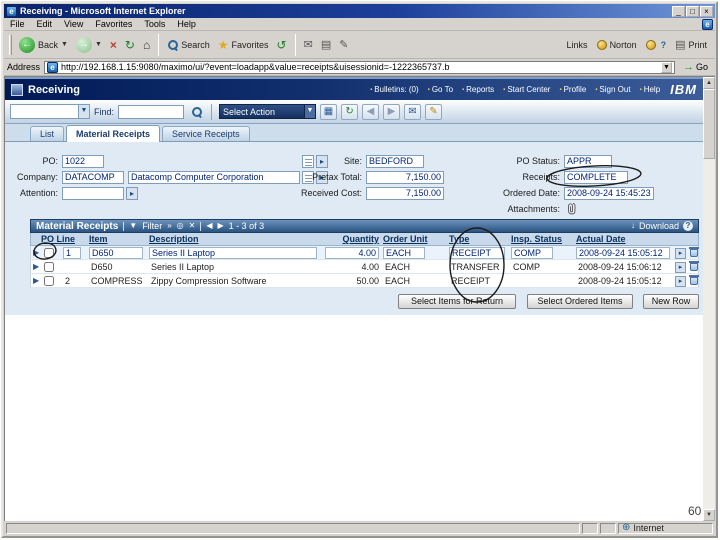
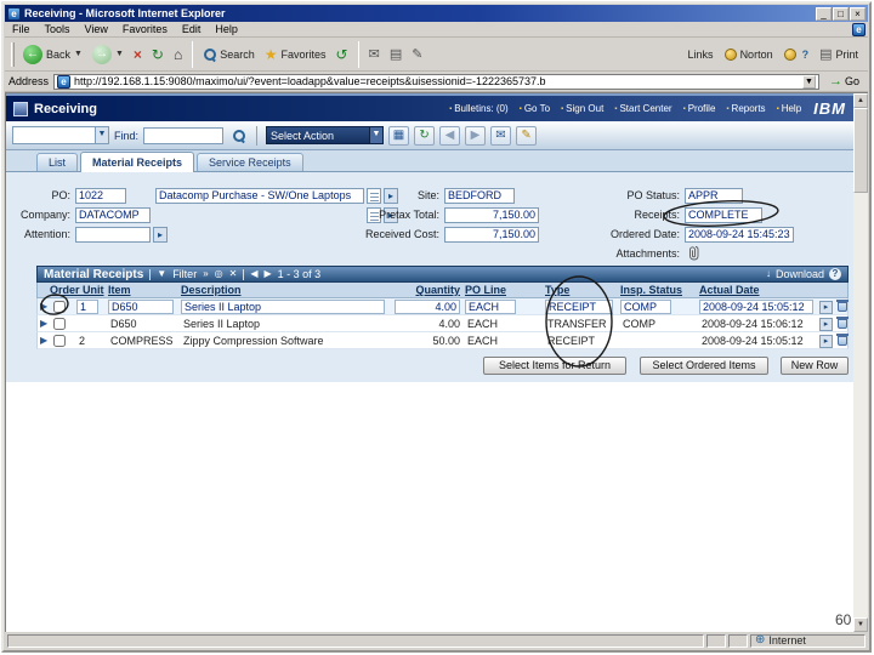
  e
  Receiving - Microsoft Internet Explorer
  _
  □
  ×
  File
- Edit
+ Tools
  View
  Favorites
- Tools
+ Edit
  Help
  e
  ←
  Back
  →
  ×
  ↻
  ⌂
  Search
  ★
  Favorites
  ↺
  ✉
  ▤
  ✎
  Links
  Norton
  ?
  ▤
  Print
  Address
  e
  http://192.168.1.15:9080/maximo/ui/?event=loadapp&value=receipts&uisessionid=-1222365737.b
  →
  Go
  Receiving
  Bulletins: (0)
  Go To
- Reports
+ Sign Out
  Start Center
  Profile
- Sign Out
+ Reports
  Help
  IBM
  Find:
  Select Action
  ▦
  ↻
  ◀
  ▶
  ✉
  ✎
  List
  Material Receipts
  Service Receipts
  PO:
  1022
+ Datacomp Purchase - SW/One Laptops
  ▸
  Site:
  BEDFORD
  PO Status:
  APPR
  Company:
  DATACOMP
- Datacomp Computer Corporation
  ▸
  Pretax Total:
  7,150.00
  Receits:
  COMPLETE
  Attention:
  ▸
  Received Cost:
  7,150.00
  Ordered Date:
  2008-09-24 15:45:23
  Attachments:
  Material Receipts
  ▼
  Filter
  »
  ◎
  ✕
  ◀
  ▶
  1 - 3 of 3
  ↓
  Download
  ?
- PO Line
+ Order Unit
  Item
  Description
  Quantity
- Order Unit
+ PO Line
  Type
  Insp. Status
  Actual Date
  ▶
  1
  D650
  Series II Laptop
  4.00
  EACH
  RECEIPT
  COMP
  2008-09-24 15:05:12
  ▶
  D650
  Series II Laptop
  4.00
  EACH
  TRANSFER
  COMP
  2008-09-24 15:06:12
  ▶
  2
  COMPRESS
  Zippy Compression Software
  50.00
  EACH
  RECEIPT
  2008-09-24 15:05:12
  Select Items fo Rturn
  Select Ordered Items
  New Row
  ⊕
  Internet
  60
